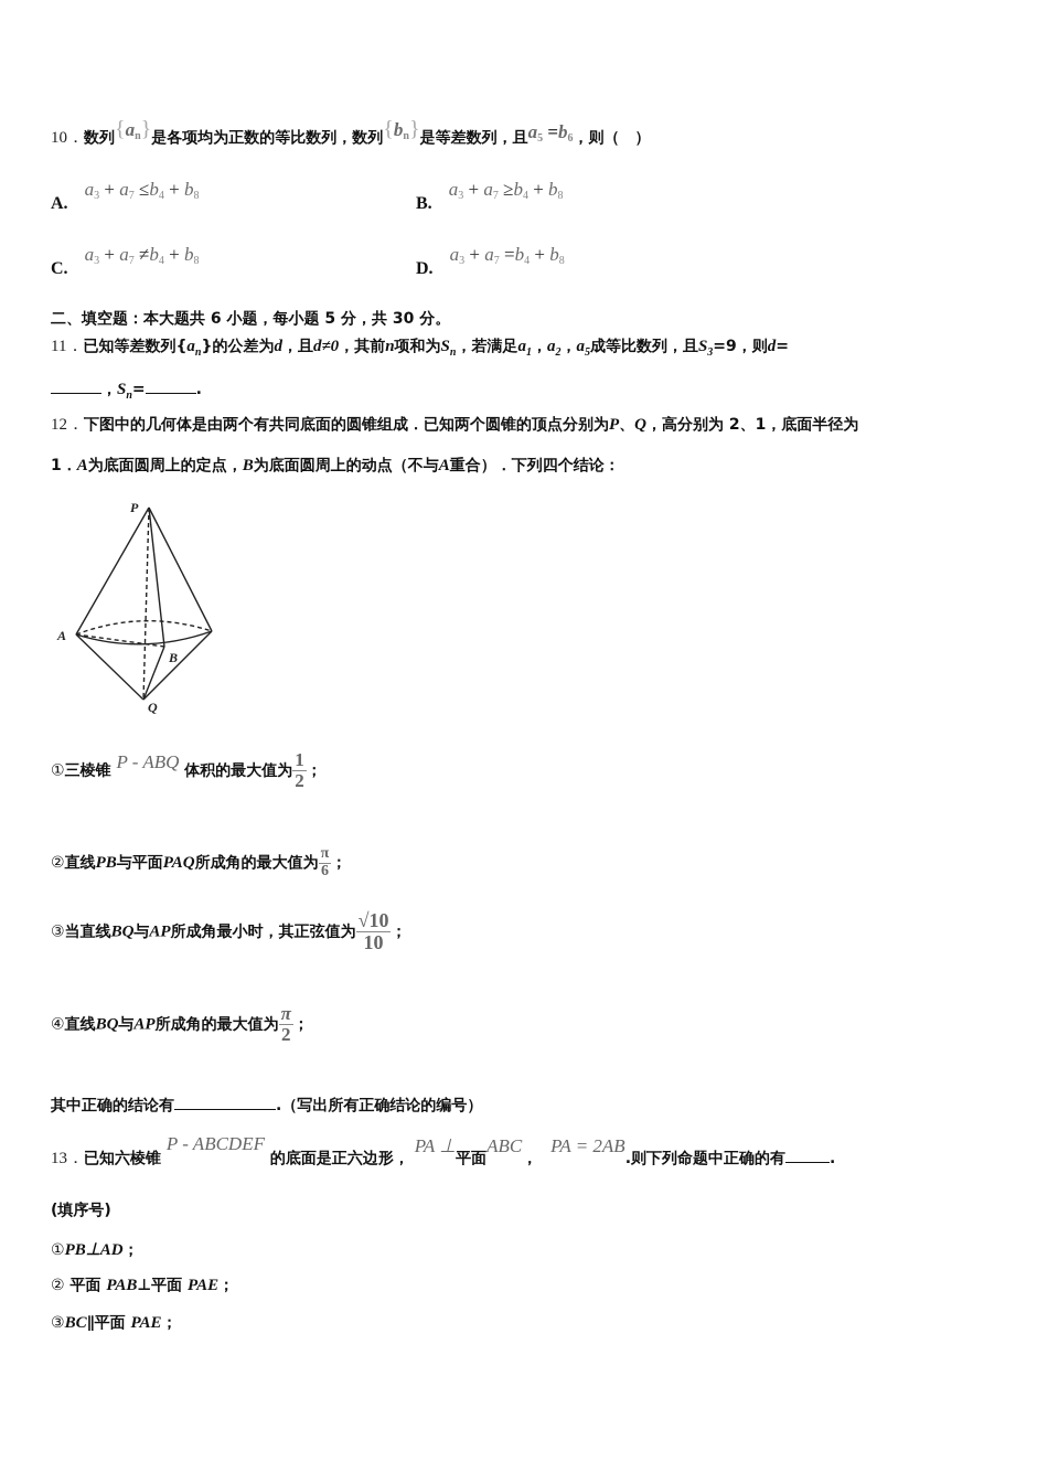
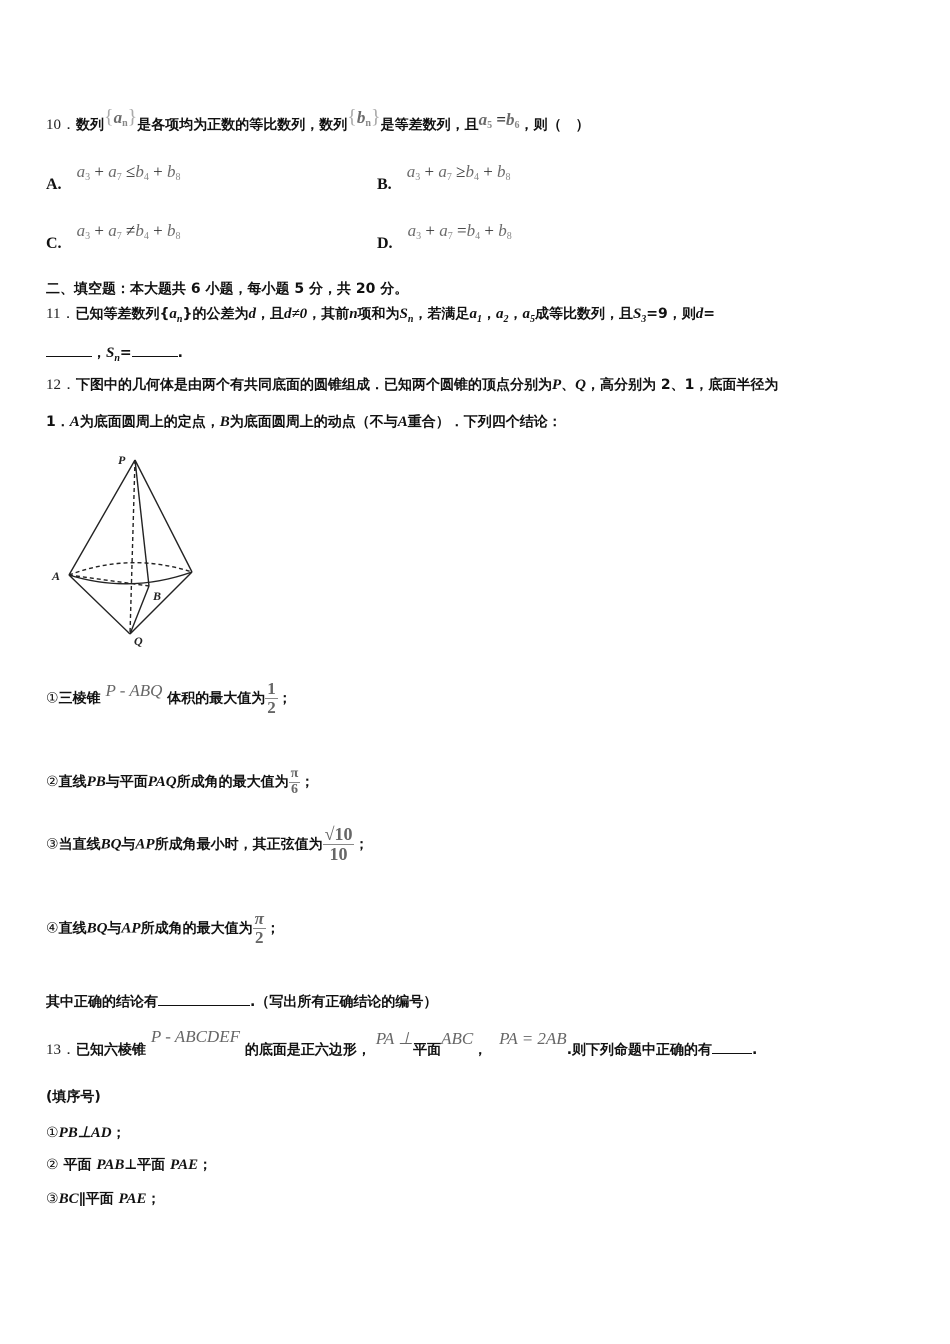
  10．数列{an}是各项均为正数的等比数列，数列{bn}是等差数列，且a5 =b6，则（ ）
  A. a3 + a7 ≤b4 + b8
  B. a3 + a7 ≥b4 + b8
  C. a3 + a7 ≠b4 + b8
  D. a3 + a7 =b4 + b8
- 二、填空题：本大题共 6 小题，每小题 5 分，共 30 分。
+ 二、填空题：本大题共 6 小题，每小题 5 分，共 20 分。
  11．已知等差数列{an}的公差为d，且d≠0，其前n项和为Sn，若满足a1，a2，a5成等比数列，且S3=9，则d=
  ，Sn= .
  12．下图中的几何体是由两个有共同底面的圆锥组成．已知两个圆锥的顶点分别为P、Q，高分别为 2、1，底面半径为
  1．A为底面圆周上的定点，B为底面圆周上的动点（不与A重合）．下列四个结论：
  P
  A
  B
  Q
  ①三棱锥 P - ABQ 体积的最大值为
  1
  2
  ；
  ②直线PB与平面PAQ所成角的最大值为
  π
  6
  ；
  ③当直线BQ与AP所成角最小时，其正弦值为
  √10
  10
  ；
  ④直线BQ与AP所成角的最大值为
  π
  2
  ；
  其中正确的结论有 .（写出所有正确结论的编号）
  13．已知六棱锥 P - ABCDEF 的底面是正六边形， PA ⊥平面ABC，PA = 2AB.则下列命题中正确的有 .
  (填序号)
  ①PB⊥AD；
  ② 平面 PAB⊥平面 PAE；
  ③BC∥平面 PAE；
